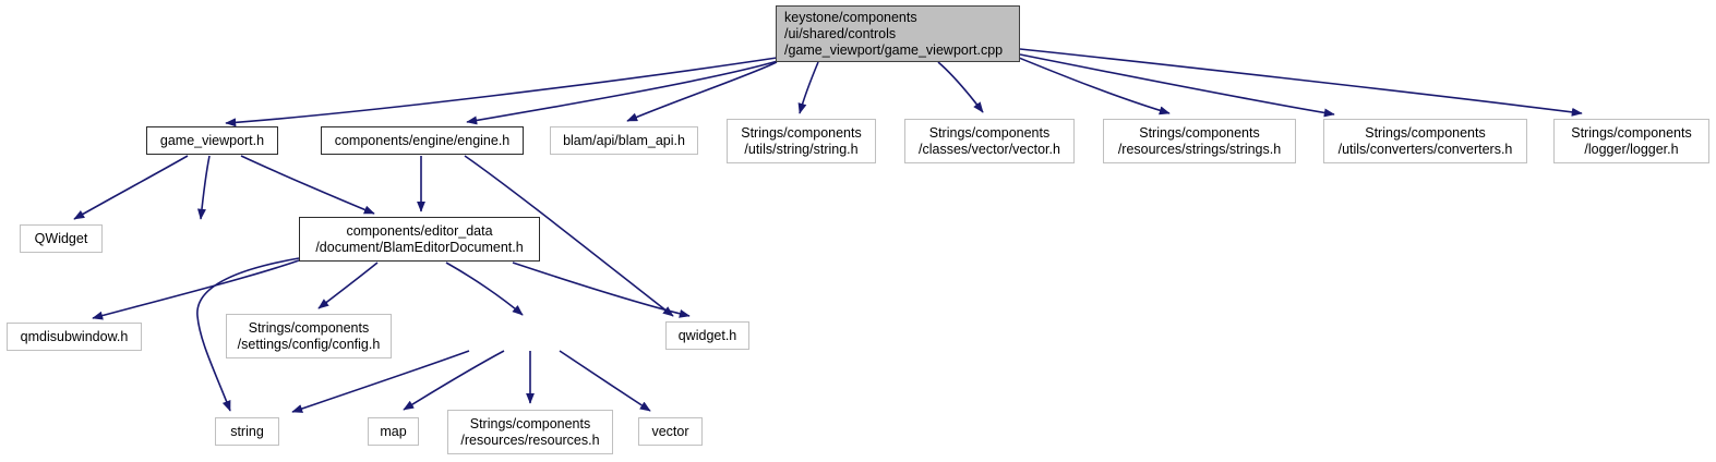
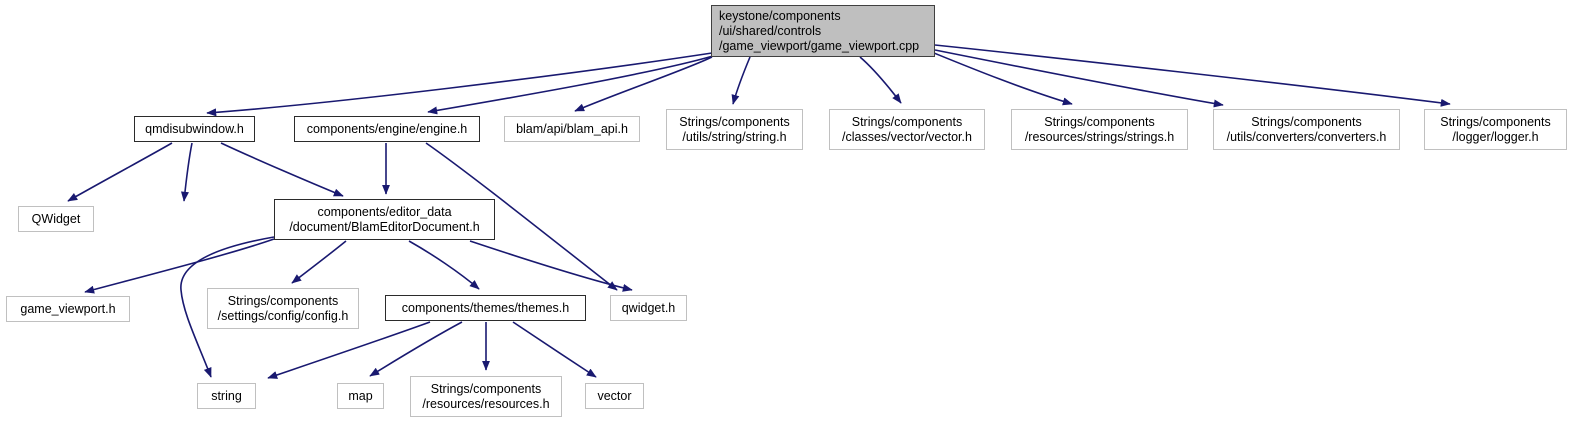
  keystone/components
  /ui/shared/controls
  /game_viewport/game_viewport.cpp
- game_viewport.h
+ qmdisubwindow.h
  components/engine/engine.h
  blam/api/blam_api.h
  Strings/components
  /utils/string/string.h
  Strings/components
  /classes/vector/vector.h
  Strings/components
  /resources/strings/strings.h
  Strings/components
  /utils/converters/converters.h
  Strings/components
  /logger/logger.h
  QWidget
  components/editor_data
  /document/BlamEditorDocument.h
- qmdisubwindow.h
+ game_viewport.h
  Strings/components
  /settings/config/config.h
+ components/themes/themes.h
  qwidget.h
  string
  map
  Strings/components
  /resources/resources.h
  vector
